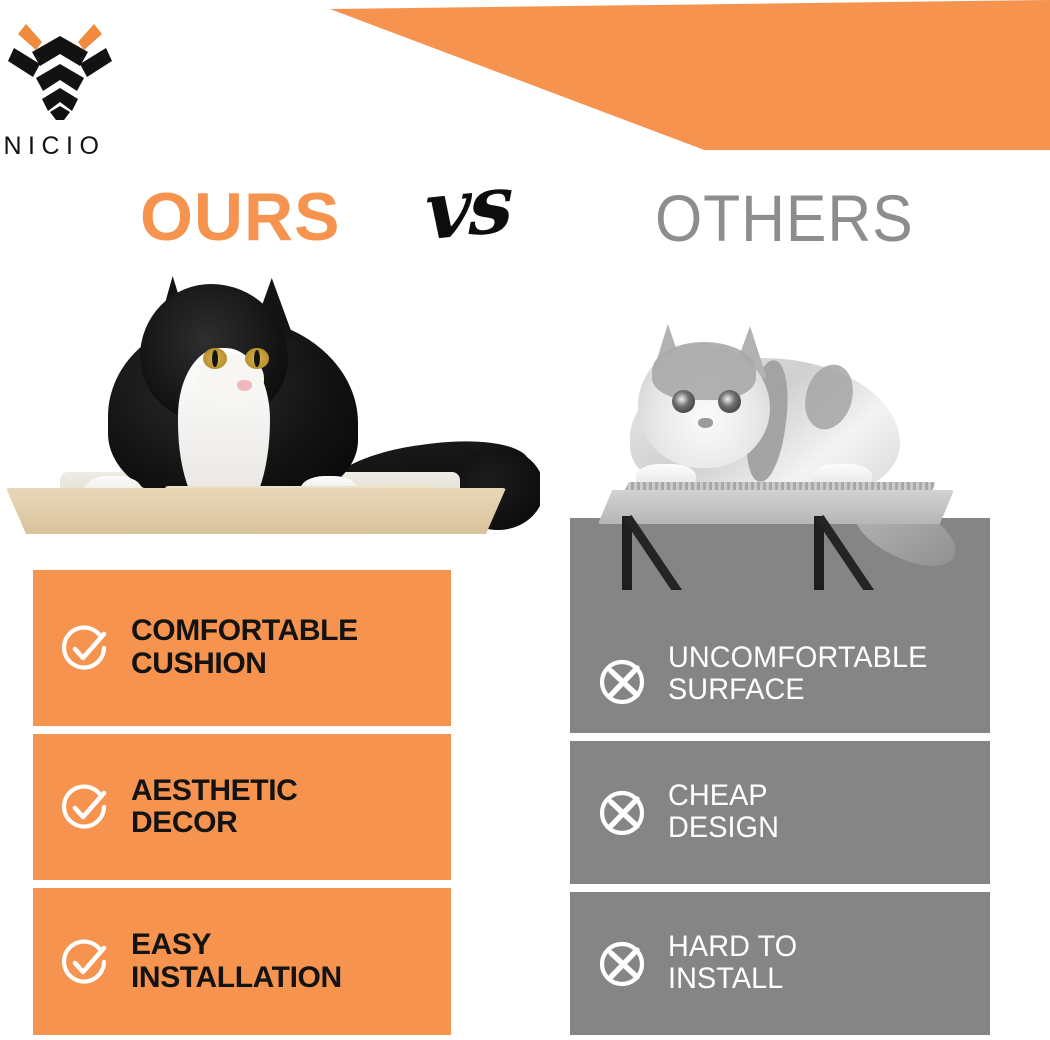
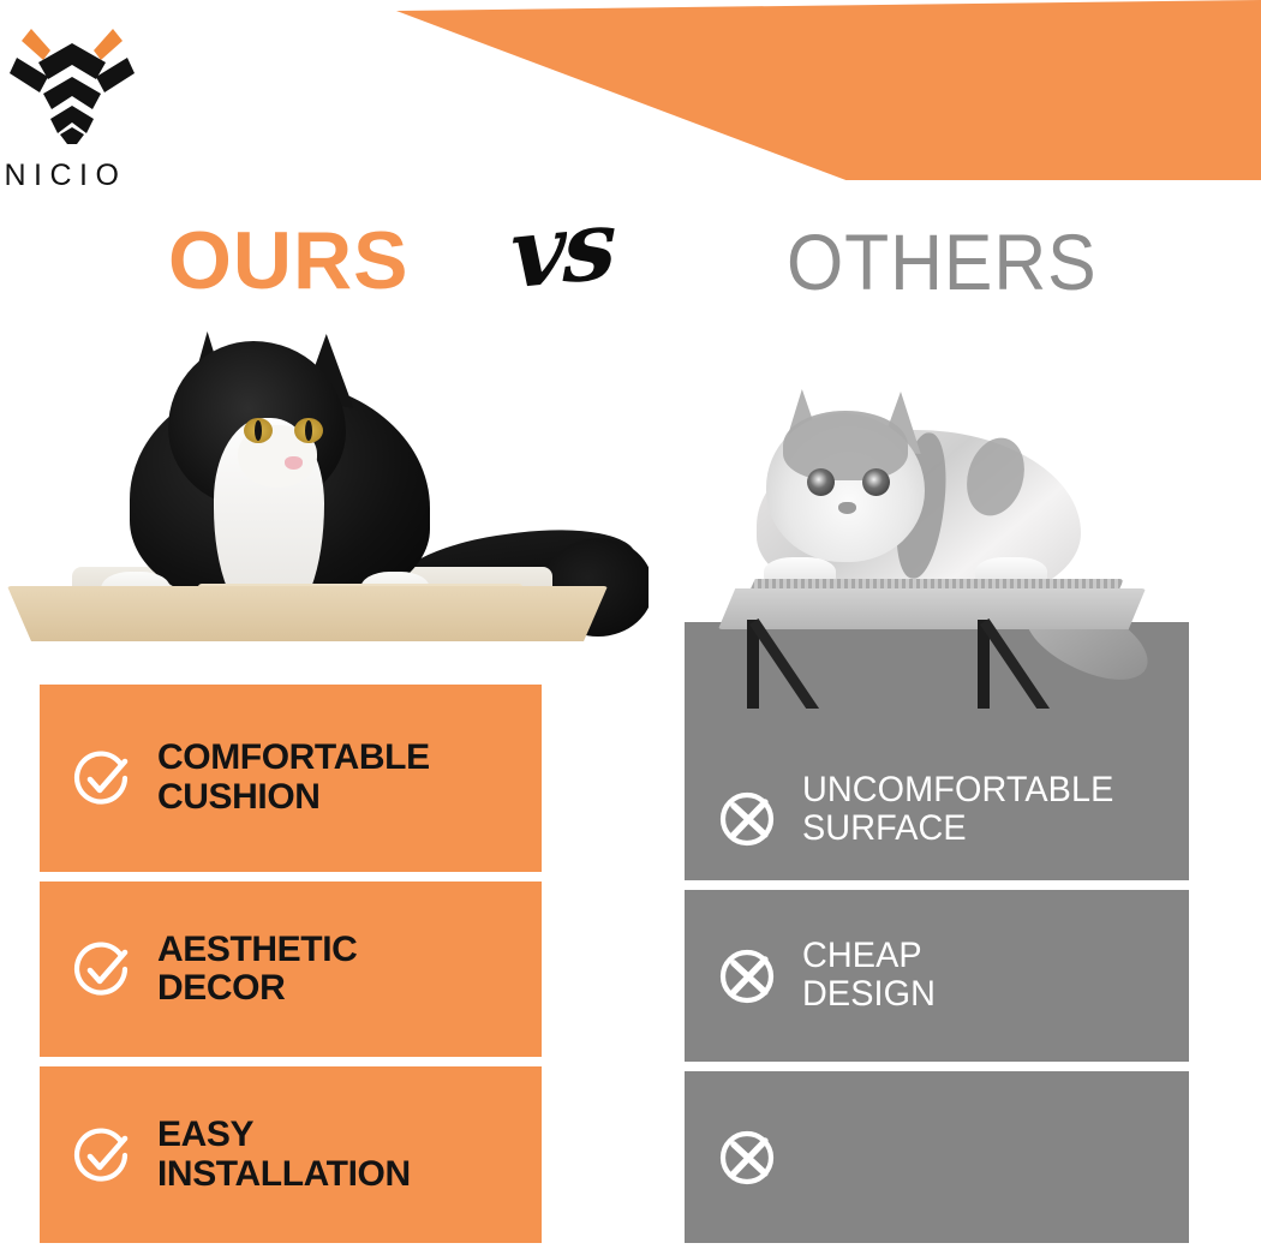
  NICIO
  OURS
  OTHERS
  COMFORTABLE
  CUSHION
  AESTHETIC
  DECOR
  EASY
  INSTALLATION
  UNCOMFORTABLE
  SURFACE
  CHEAP
  DESIGN
- HARD TO
- INSTALL
